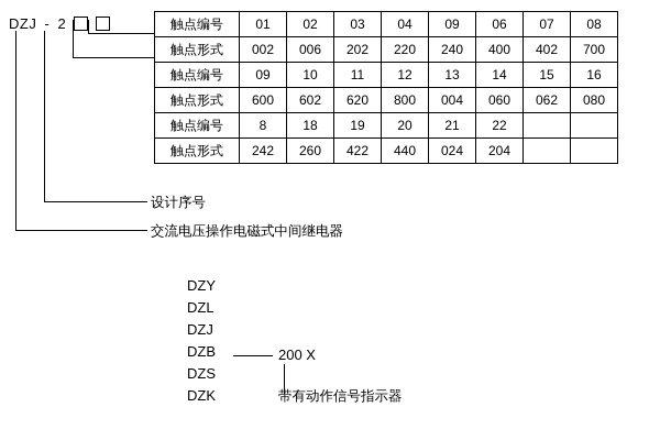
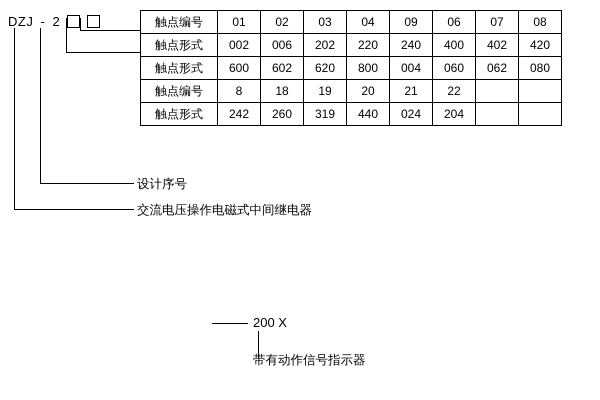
  DZJ - 2
  触点编号	01	02	03	04	09	06	07	08
- 触点形式	002	006	202	220	240	400	402	700
+ 触点形式	002	006	202	220	240	400	402	420
- 触点编号	09	10	11	12	13	14	15	16
  触点形式	600	602	620	800	004	060	062	080
  触点编号	8	18	19	20	21	22
- 触点形式	242	260	422	440	024	204
+ 触点形式	242	260	319	440	024	204
  设计序号
  交流电压操作电磁式中间继电器
- DZY
- DZL
- DZJ
- DZB
- DZS
- DZK
  200 X
  带有动作信号指示器
